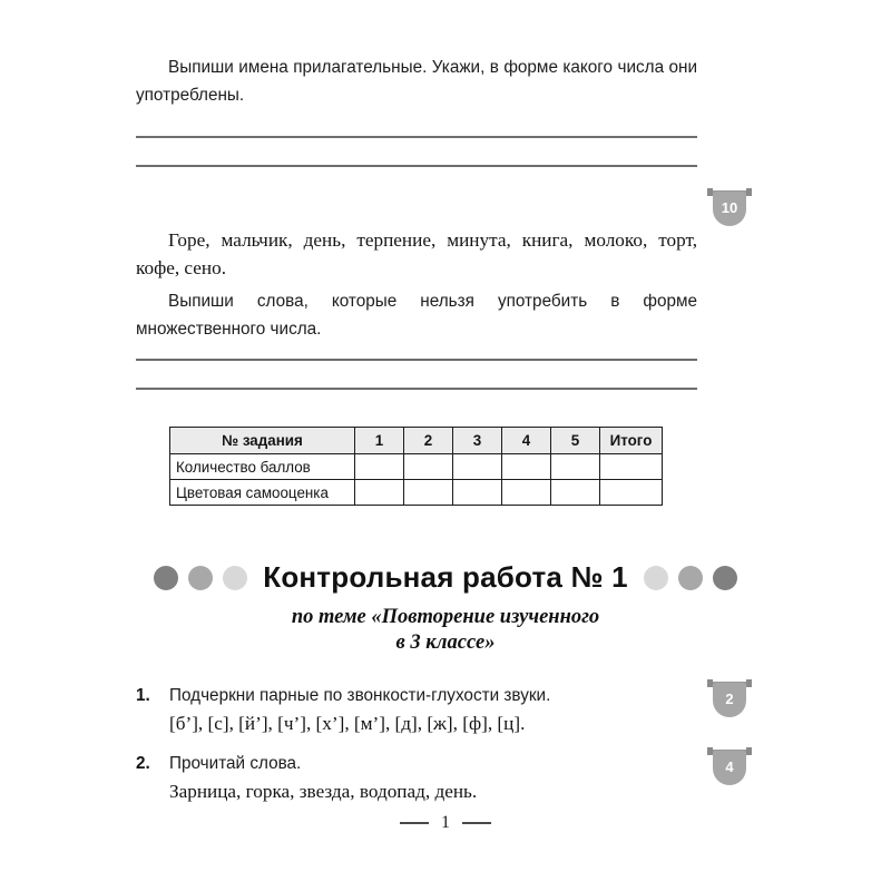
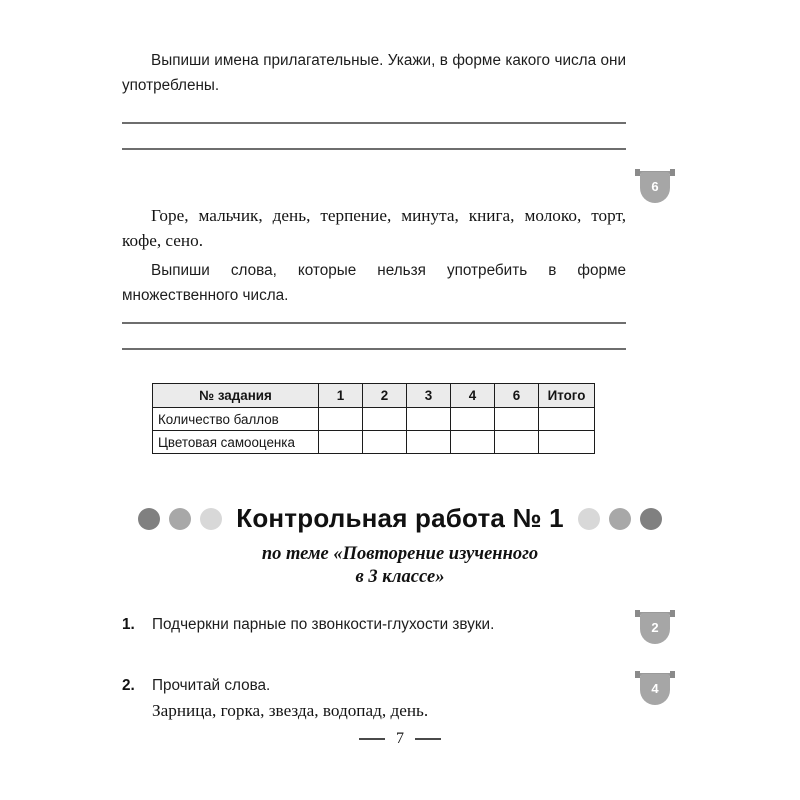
  Выпиши имена прилагательные. Укажи, в форме какого числа они употреблены.
  Горе, мальчик, день, терпение, минута, книга, молоко, торт, кофе, сено.
  Выпиши слова, которые нельзя употребить в форме множественного числа.
- 10
+ 6
- № задания	1	2	3	4	5	Итого
+ № задания	1	2	3	4	6	Итого
  Количество баллов
  Цветовая самооценка
  Контрольная работа № 1
  по теме «Повторение изученного
  в 3 классе»
  1.
  Подчеркни парные по звонкости-глухости звуки.
- [б’], [с], [й’], [ч’], [х’], [м’], [д], [ж], [ф], [ц].
  2
  2.
  Прочитай слова.
  Зарница, горка, звезда, водопад, день.
  4
- 1
+ 7
